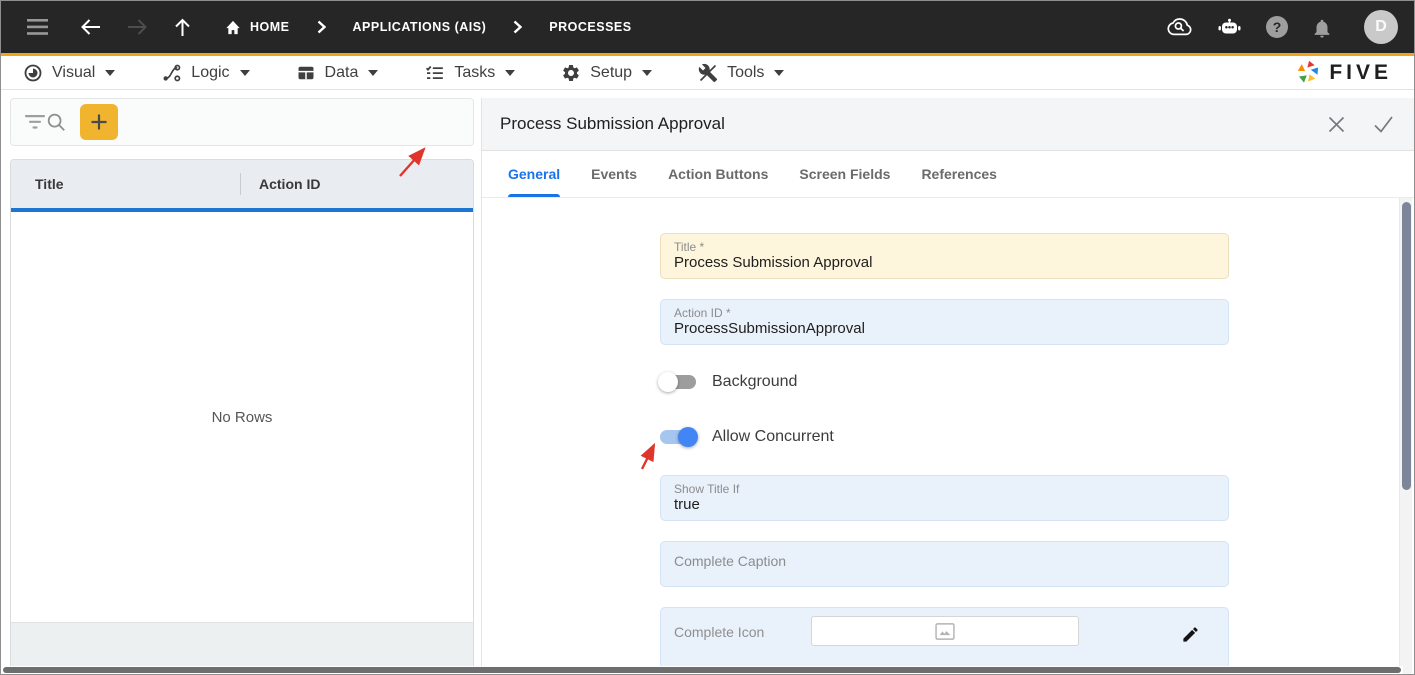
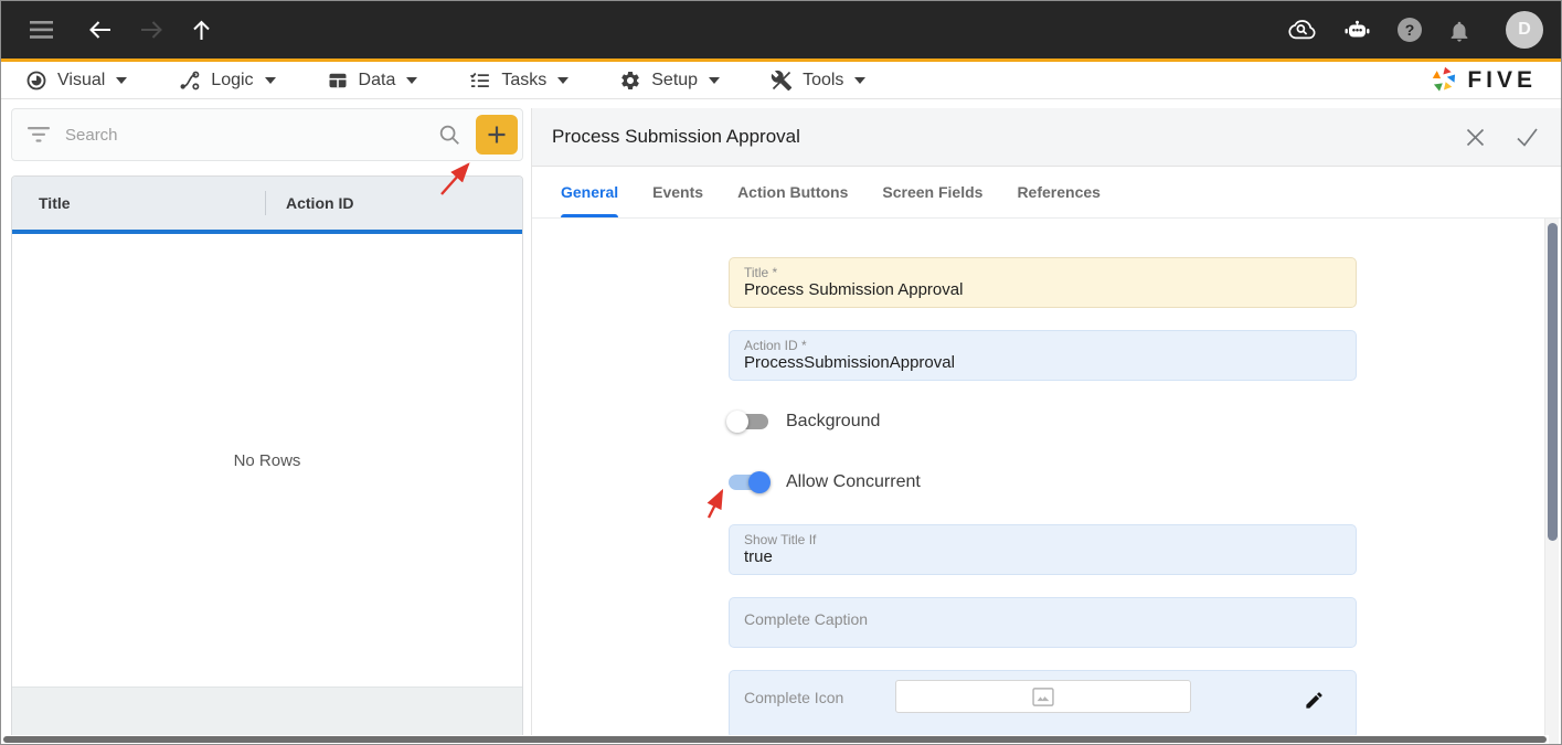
- HOME
- APPLICATIONS (AIS)
- PROCESSES
  ?
  D
  Visual
  Logic
  Data
  Tasks
  Setup
  Tools
  FIVE
+ Search
  Title
  Action ID
  No Rows
  Process Submission Approval
  General
  Events
  Action Buttons
  Screen Fields
  References
  Title *
  Process Submission Approval
  Action ID *
  ProcessSubmissionApproval
  Background
  Allow Concurrent
  Show Title If
  true
  Complete Caption
  Complete Icon
